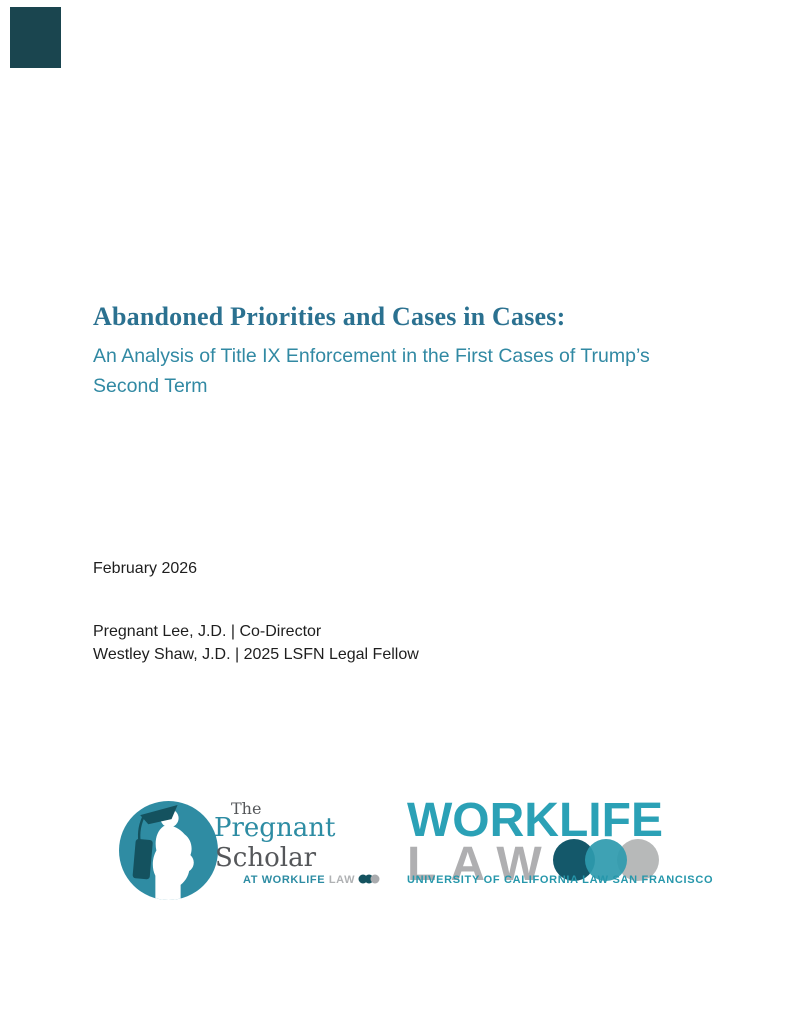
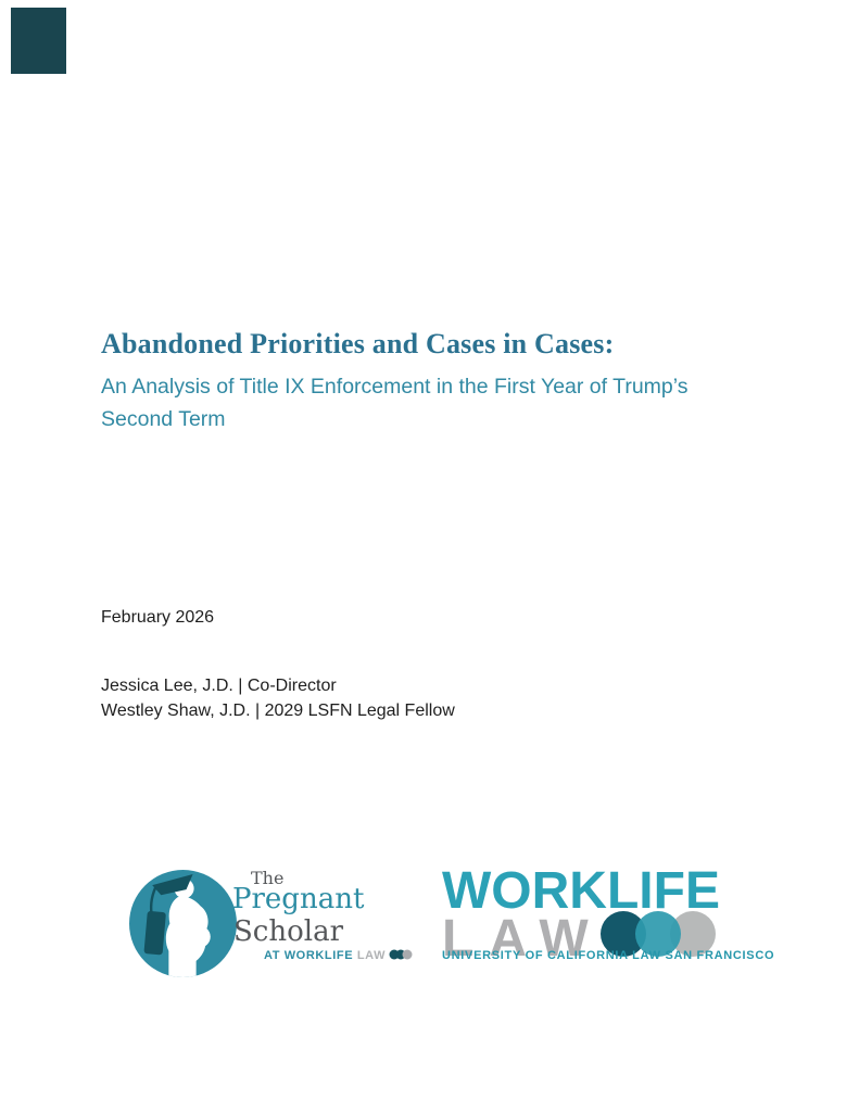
  Abandoned Priorities and Cases in Cases:
- An Analysis of Title IX Enforcement in the First Cases of Trump’s
+ An Analysis of Title IX Enforcement in the First Year of Trump’s
  Second Term
  February 2026
- Pregnant Lee, J.D. | Co-Director
+ Jessica Lee, J.D. | Co-Director
- Westley Shaw, J.D. | 2025 LSFN Legal Fellow
+ Westley Shaw, J.D. | 2029 LSFN Legal Fellow
  The
  Pregnant
  Scholar
  AT WORKLIFE LAW
  WORKLIFE
  LAW
  UNIVERSITY OF CALIFORNIA LAW SAN FRANCISCO
